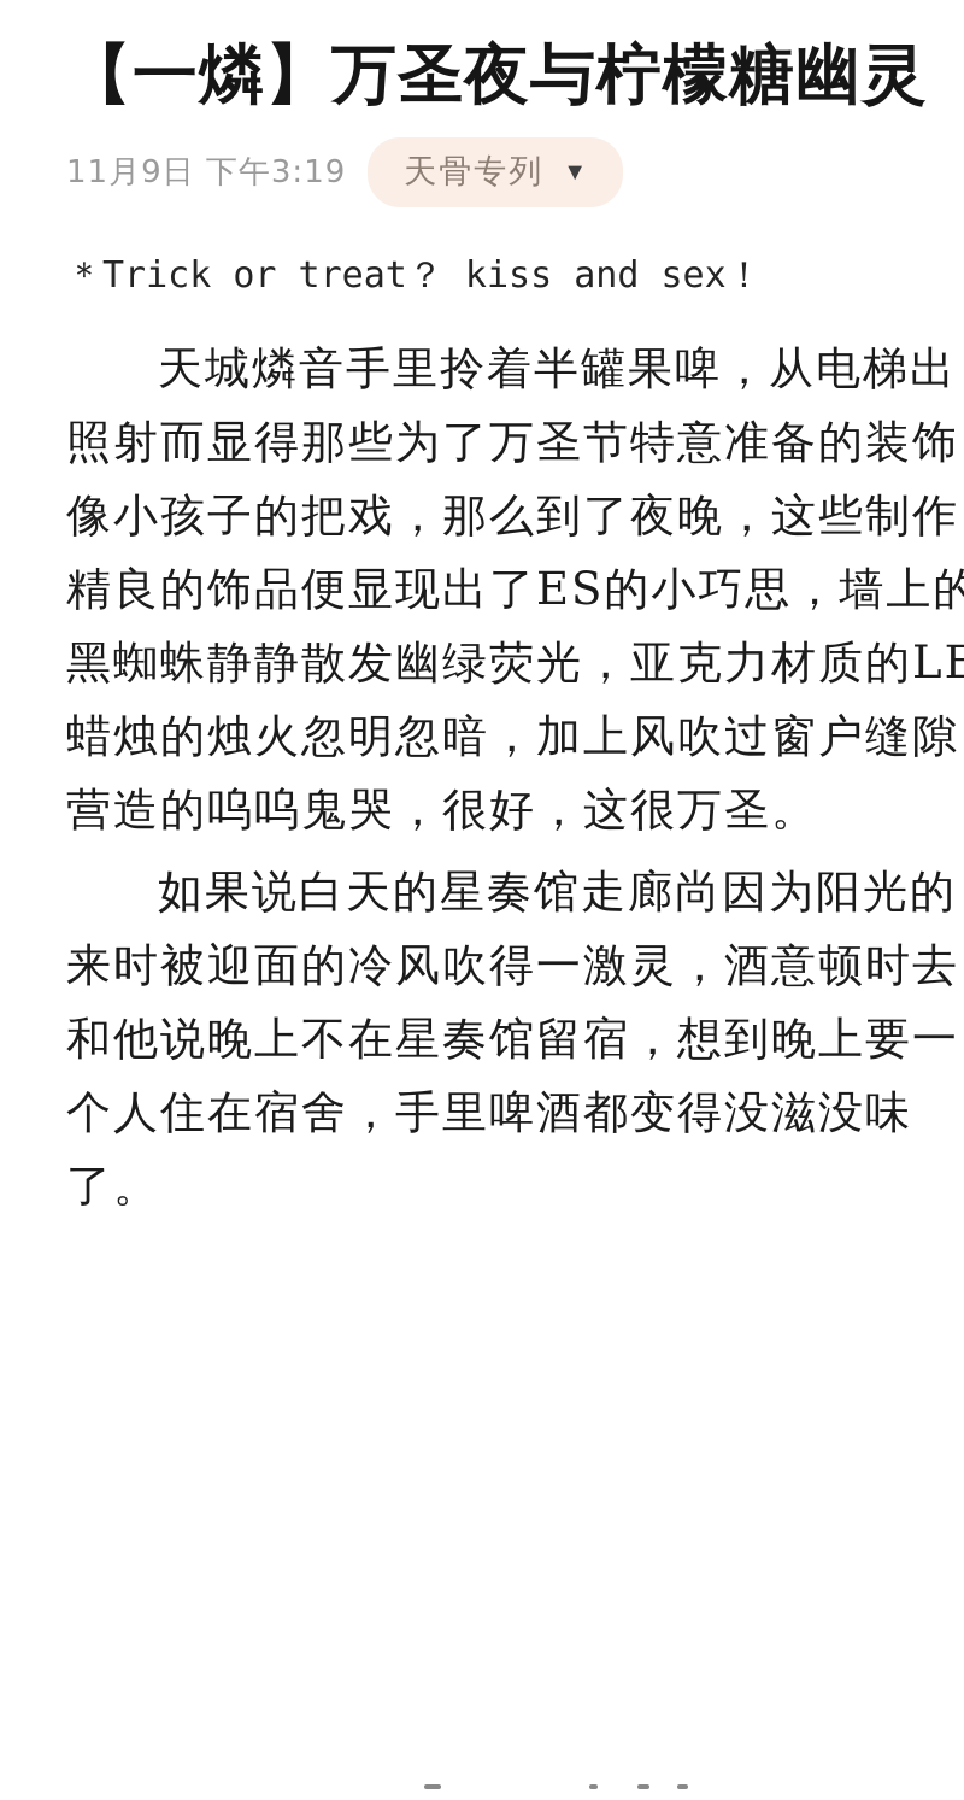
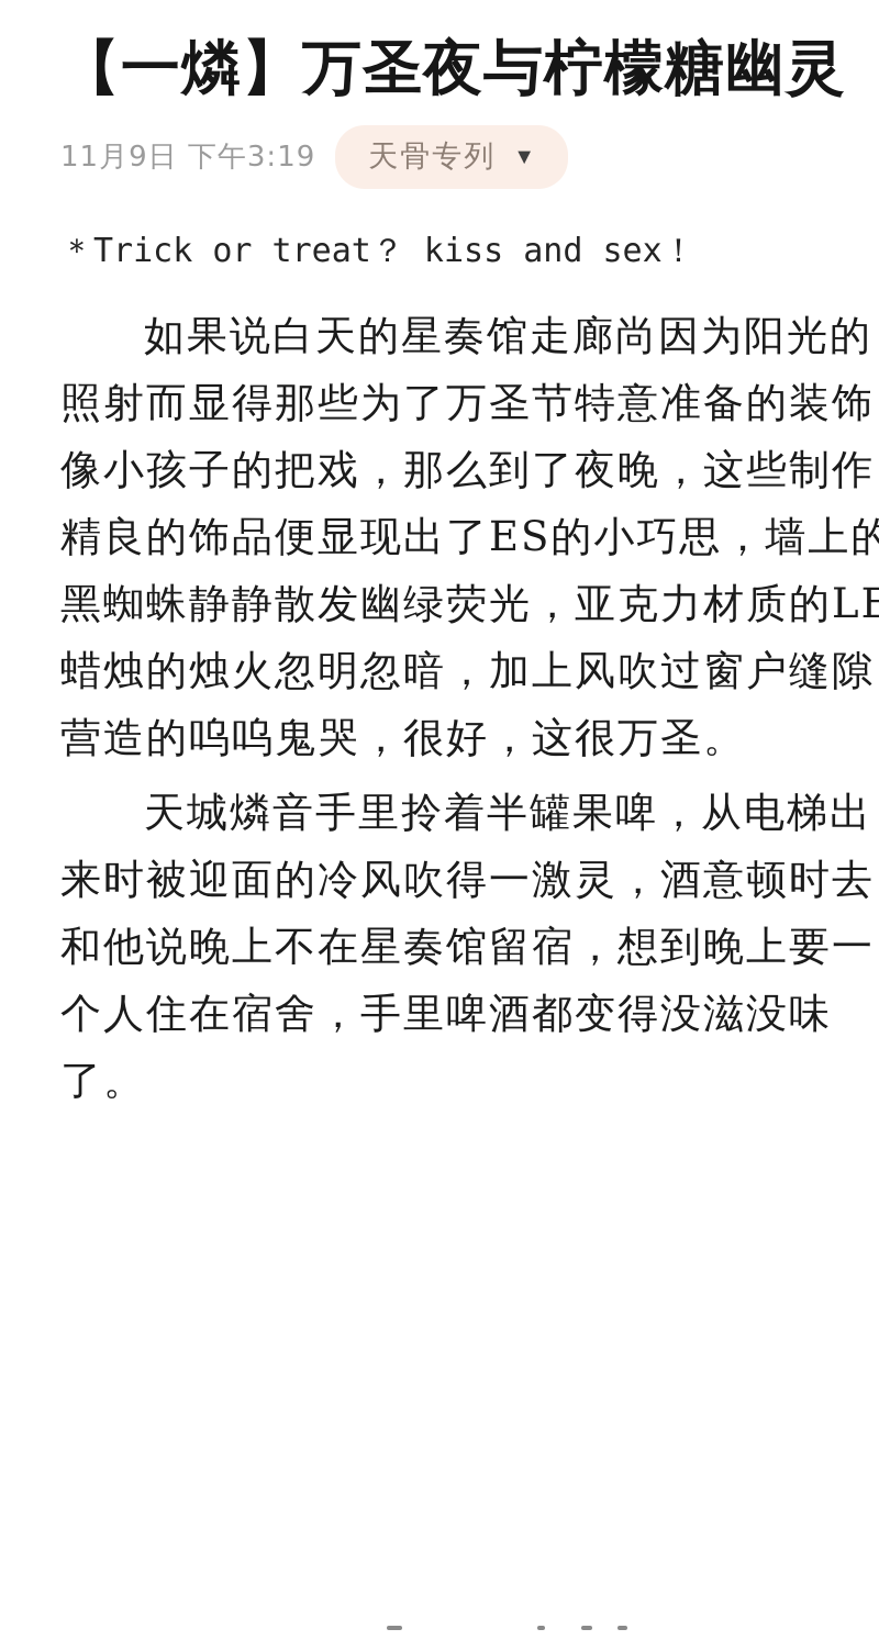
  【一燐】万圣夜与柠檬糖幽灵
  11月9日 下午3:19
  天骨专列
  ▼
  ＊Trick or treat？ kiss and sex！
- 天城燐音手里拎着半罐果啤，从电梯出
+ 如果说白天的星奏馆走廊尚因为阳光的
  照射而显得那些为了万圣节特意准备的装饰
  像小孩子的把戏，那么到了夜晚，这些制作
  精良的饰品便显现出了ES的小巧思，墙上的
  黑蜘蛛静静散发幽绿荧光，亚克力材质的LE
  蜡烛的烛火忽明忽暗，加上风吹过窗户缝隙
  营造的呜呜鬼哭，很好，这很万圣。
- 如果说白天的星奏馆走廊尚因为阳光的
+ 天城燐音手里拎着半罐果啤，从电梯出
  来时被迎面的冷风吹得一激灵，酒意顿时去
  和他说晚上不在星奏馆留宿，想到晚上要一
  个人住在宿舍，手里啤酒都变得没滋没味
  了。
